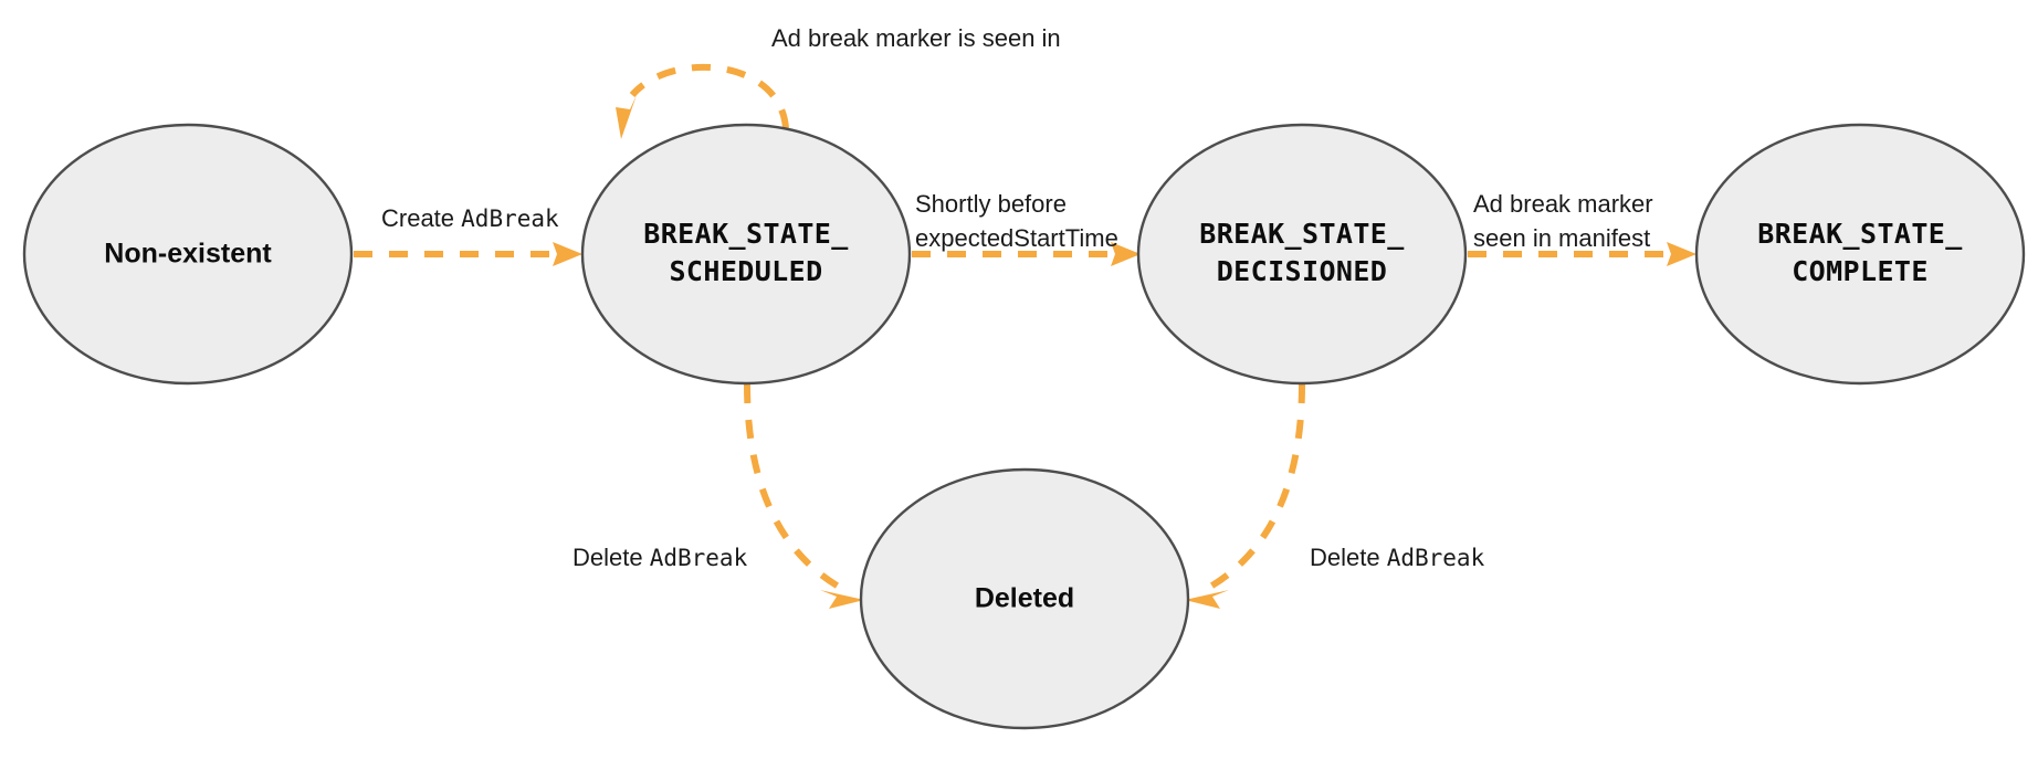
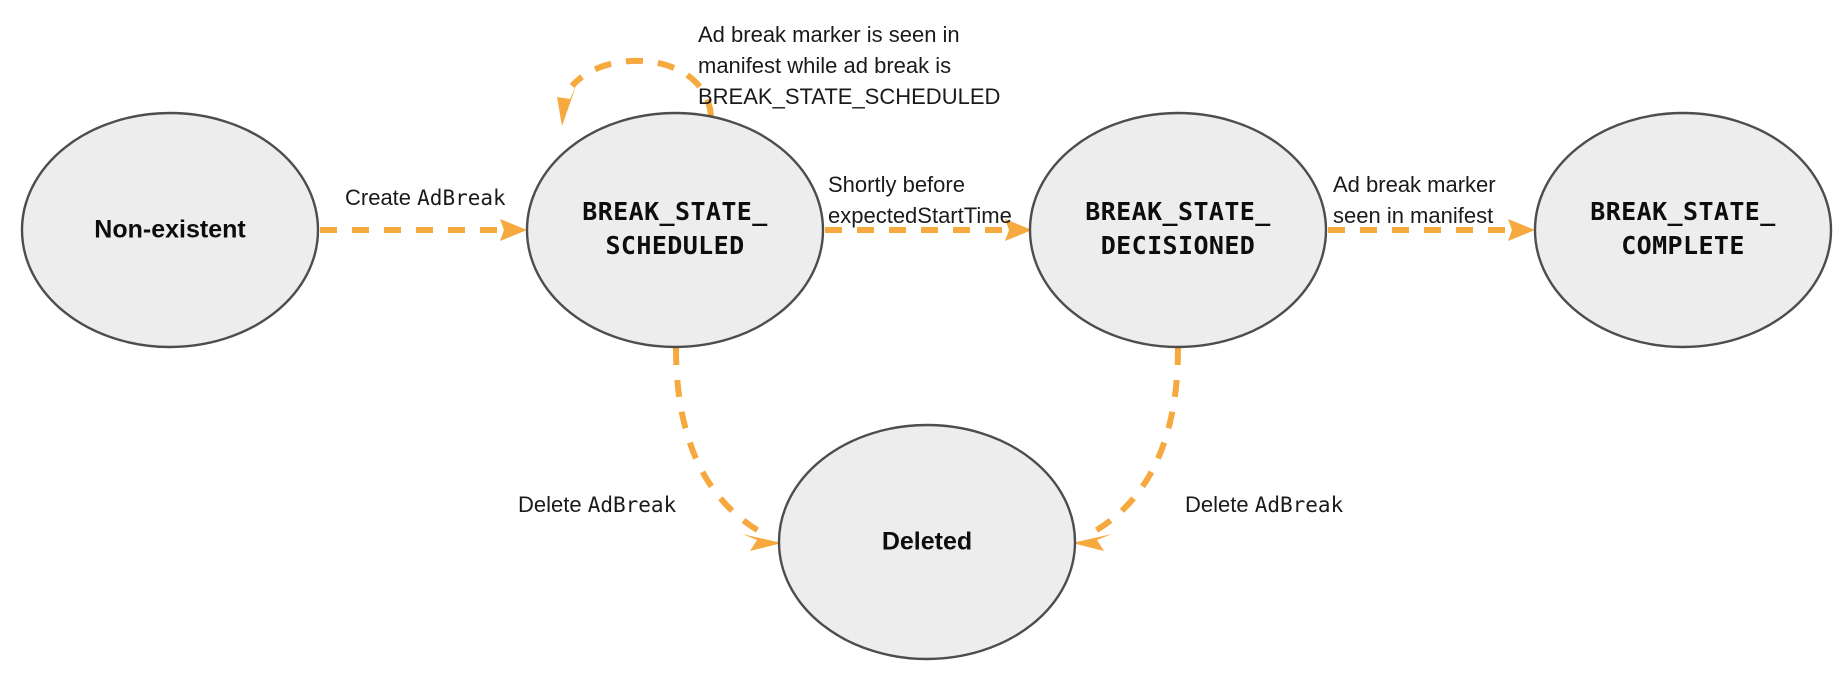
  Non-existent
  BREAK_STATE_
  SCHEDULED
  BREAK_STATE_
  DECISIONED
  BREAK_STATE_
  COMPLETE
  Deleted
  Create AdBreak
  Ad break marker is seen in
+ manifest while ad break is
+ BREAK_STATE_SCHEDULED
  Shortly before
  expectedStartTime
  Ad break marker
  seen in manifest
  Delete AdBreak
  Delete AdBreak
